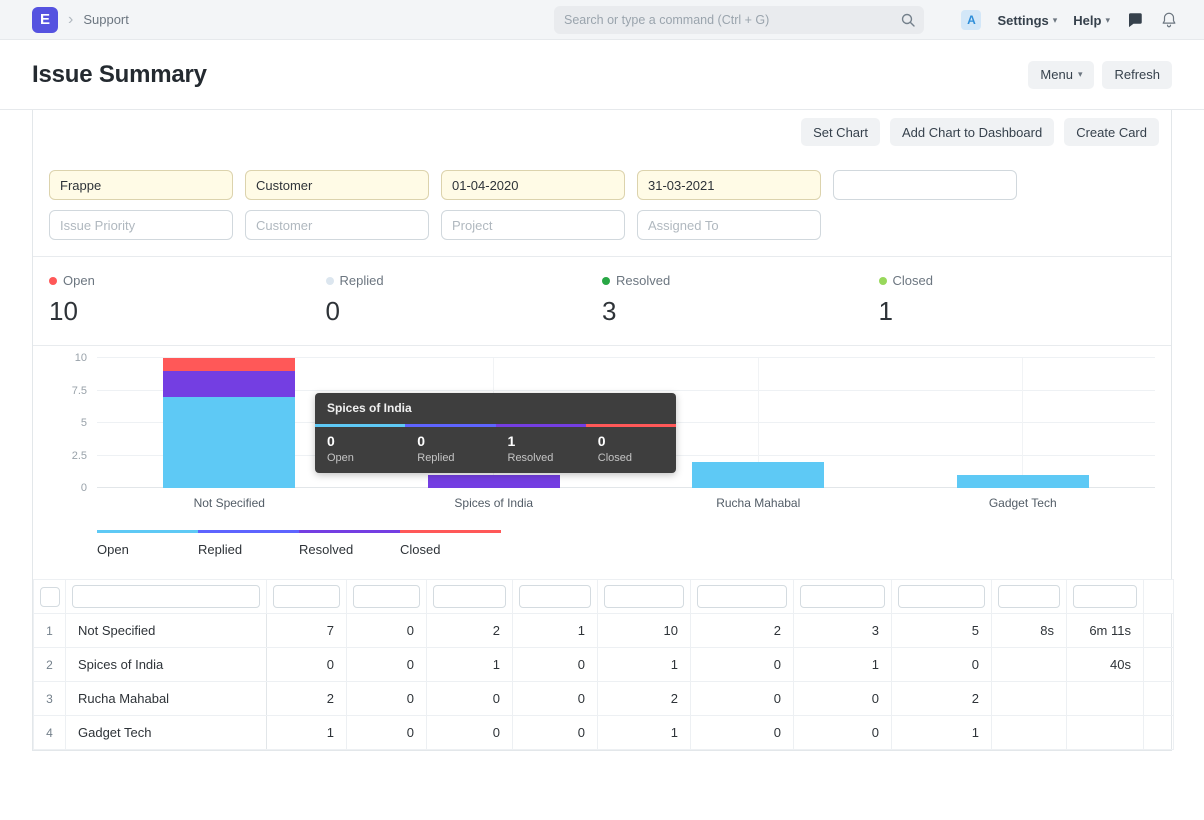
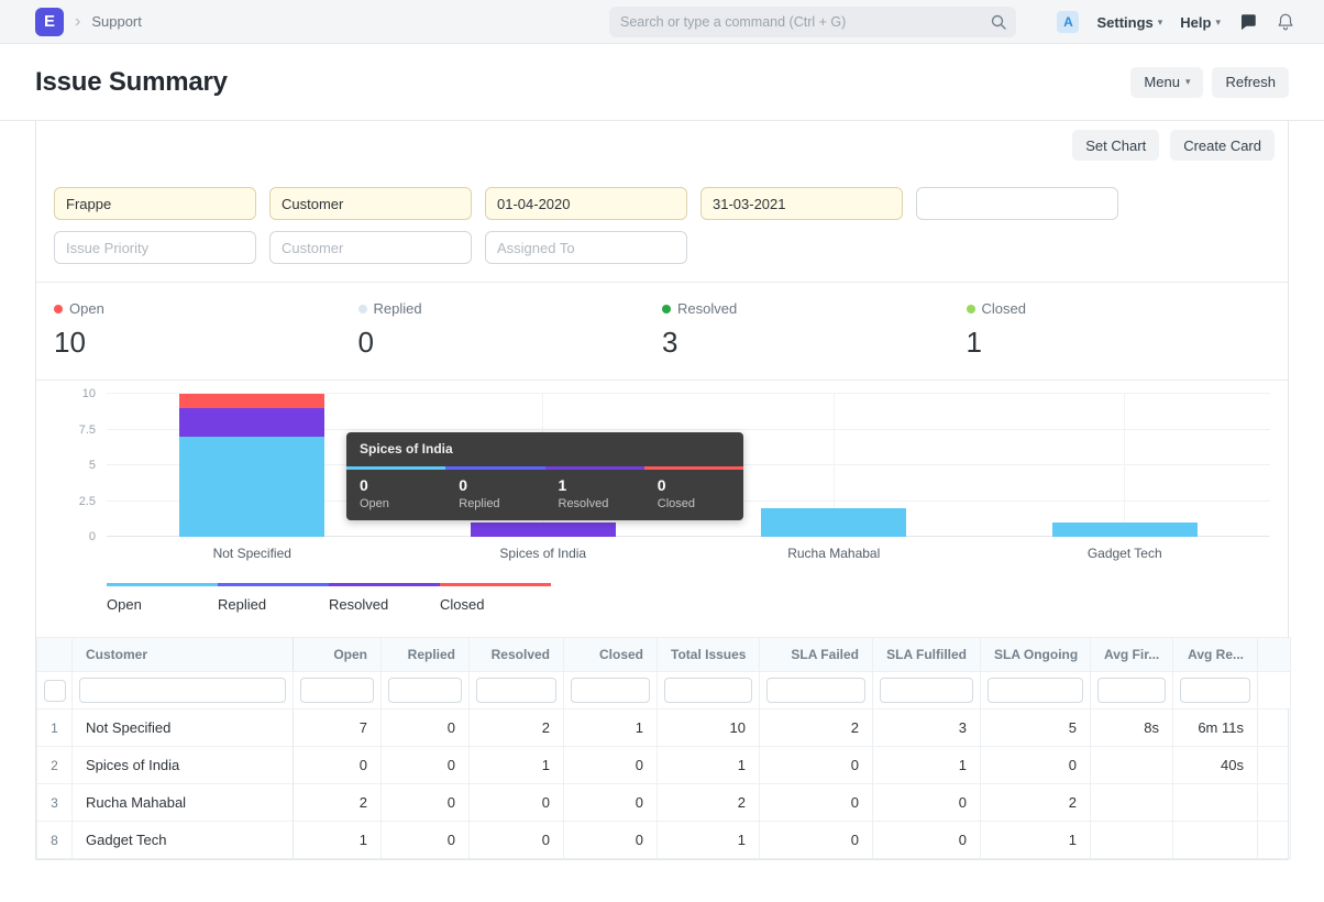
  E
  ›
  Support
  Search or type a command (Ctrl + G)
  A
  Settings
  ▾
  Help
  ▾
  Issue Summary
  Menu
  ▾
  Refresh
  Set Chart
- Add Chart to Dashboard
  Create Card
  Frappe
  Customer
  01-04-2020
  31-03-2021
  Issue Priority
  Customer
- Project
  Assigned To
  Open
  10
  Replied
  0
  Resolved
  3
  Closed
  1
  0
  2.5
  5
  7.5
  10
  Spices of India
  0
  Open
  0
  Replied
  1
  Resolved
  0
  Closed
  Not Specified
  Spices of India
  Rucha Mahabal
  Gadget Tech
  Open
  Replied
  Resolved
  Closed
+ 	Customer	Open	Replied	Resolved	Closed	Total Issues	SLA Failed	SLA Fulfilled	SLA Ongoing	Avg Fir...	Avg Re...
  1	Not Specified	7	0	2	1	10	2	3	5	8s	6m 11s
  2	Spices of India	0	0	1	0	1	0	1	0		40s
  3	Rucha Mahabal	2	0	0	0	2	0	0	2
- 4	Gadget Tech	1	0	0	0	1	0	0	1
+ 8	Gadget Tech	1	0	0	0	1	0	0	1
